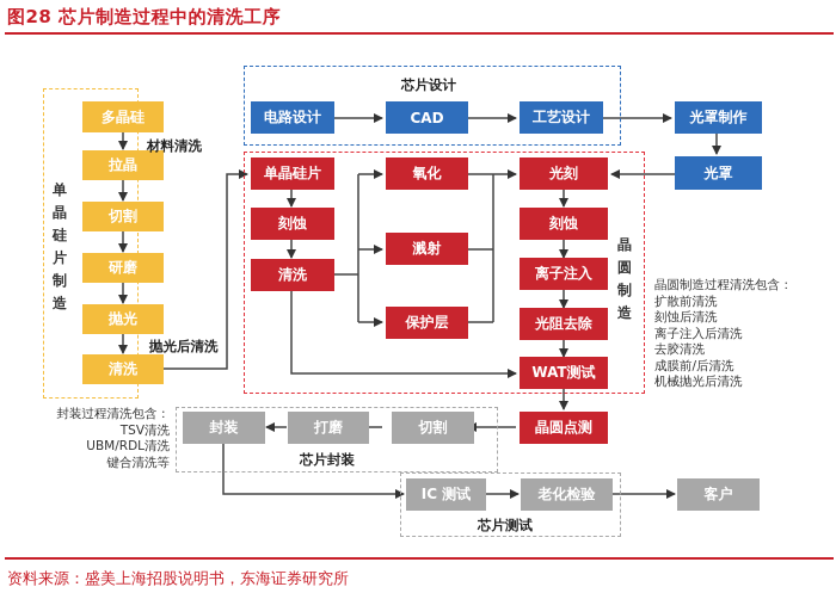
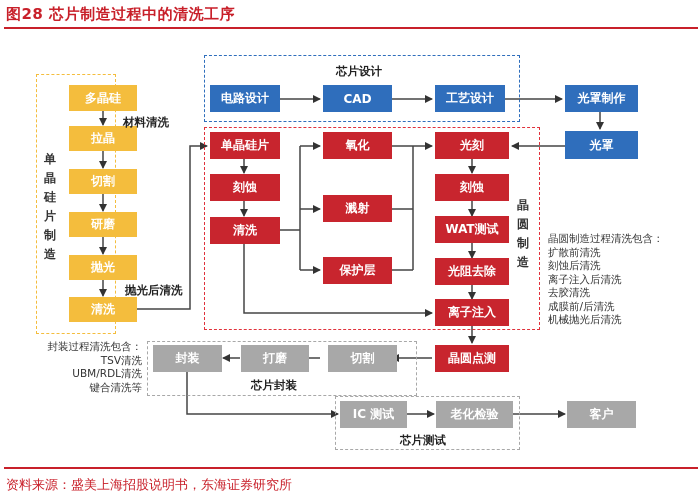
  图28 芯片制造过程中的清洗工序
  多晶硅
  拉晶
  切割
  研磨
  抛光
  清洗
  单晶硅片制造
  材料清洗
  抛光后清洗
  芯片设计
  电路设计
  CAD
  工艺设计
  光罩制作
  光罩
  单晶硅片
  刻蚀
  清洗
  氧化
  溅射
  保护层
  光刻
  刻蚀
- 离子注入
+ WAT测试
  光阻去除
- WAT测试
+ 离子注入
  晶圆制造
  晶圆制造过程清洗包含：
  扩散前清洗
  刻蚀后清洗
  离子注入后清洗
  去胶清洗
  成膜前/后清洗
  机械抛光后清洗
  晶圆点测
  封装
  打磨
  切割
  芯片封装
  封装过程清洗包含：
  TSV清洗
  UBM/RDL清洗
  键合清洗等
  IC 测试
  老化检验
  客户
  芯片测试
  资料来源：盛美上海招股说明书，东海证券研究所
